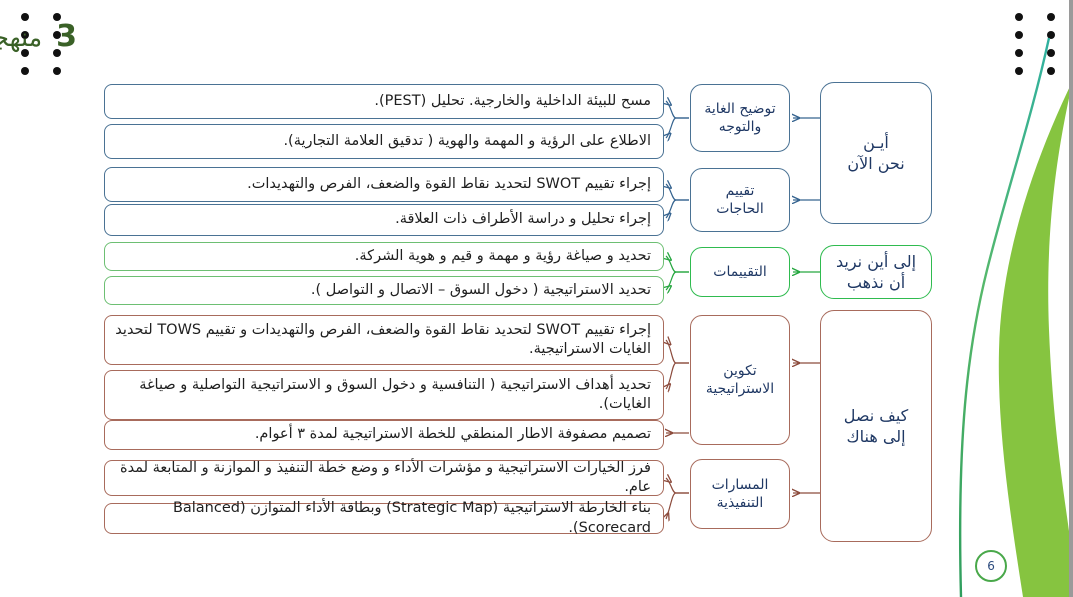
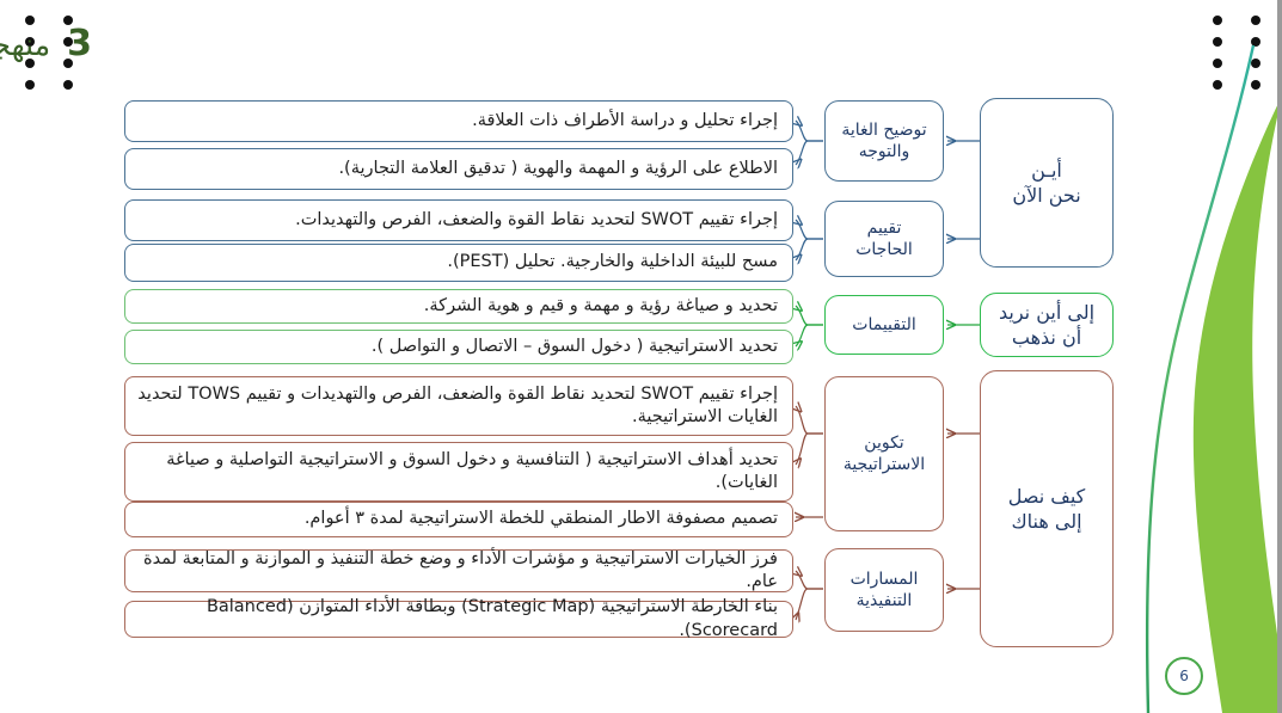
  3
  أيـن
  نحن الآن
  إلى أين نريد
  أن نذهب
  كيف نصل
  إلى هناك
  توضيح الغاية
  والتوجه
  تقييم
  الحاجات
  التقييمات
  تكوين
  الاستراتيجية
  المسارات
  التنفيذية
- مسح للبيئة الداخلية والخارجية. تحليل (PEST).
+ إجراء تحليل و دراسة الأطراف ذات العلاقة.
  الاطلاع على الرؤية و المهمة والهوية ( تدقيق العلامة التجارية).
  إجراء تقييم SWOT لتحديد نقاط القوة والضعف، الفرص والتهديدات.
- إجراء تحليل و دراسة الأطراف ذات العلاقة.
+ مسح للبيئة الداخلية والخارجية. تحليل (PEST).
  تحديد و صياغة رؤية و مهمة و قيم و هوية الشركة.
  تحديد الاستراتيجية ( دخول السوق – الاتصال و التواصل ).
  إجراء تقييم SWOT لتحديد نقاط القوة والضعف، الفرص والتهديدات و تقييم TOWS لتحديد الغايات الاستراتيجية.
  تحديد أهداف الاستراتيجية ( التنافسية و دخول السوق و الاستراتيجية التواصلية و صياغة الغايات).
  تصميم مصفوفة الاطار المنطقي للخطة الاستراتيجية لمدة ٣ أعوام.
  فرز الخيارات الاستراتيجية و مؤشرات الأداء و وضع خطة التنفيذ و الموازنة و المتابعة لمدة عام.
  بناء الخارطة الاستراتيجية (Strategic Map) وبطاقة الأداء المتوازن (Balanced Scorecard).
  6
